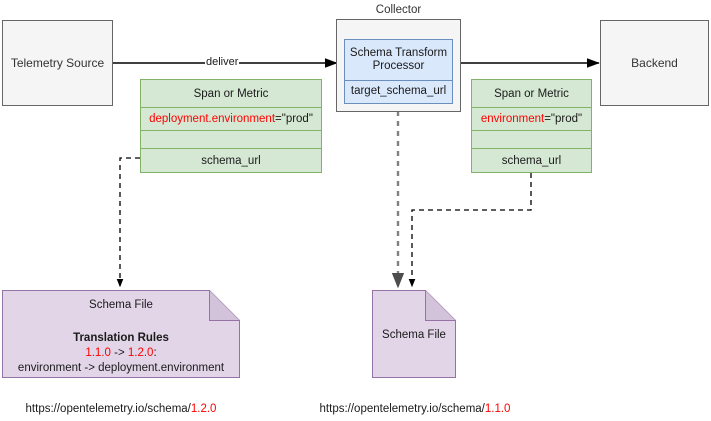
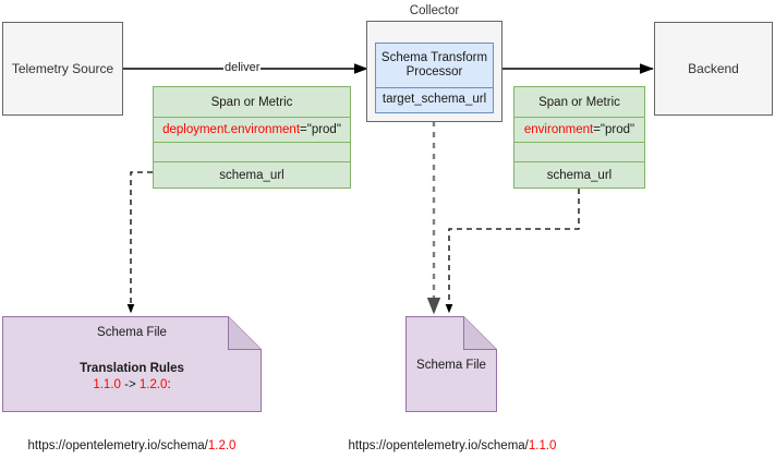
  Telemetry Source
  Collector
  Schema Transform Processor
  target_schema_url
  Backend
  deliver
  Span or Metric
  deployment.environment
  ="prod"
  schema_url
  Span or Metric
  environment
  ="prod"
  schema_url
  Schema File
  Translation Rules
  1.1.0 -> 1.2.0:
- environment -> deployment.environment
  Schema File
  https://opentelemetry.io/schema/1.2.0
  https://opentelemetry.io/schema/1.1.0
